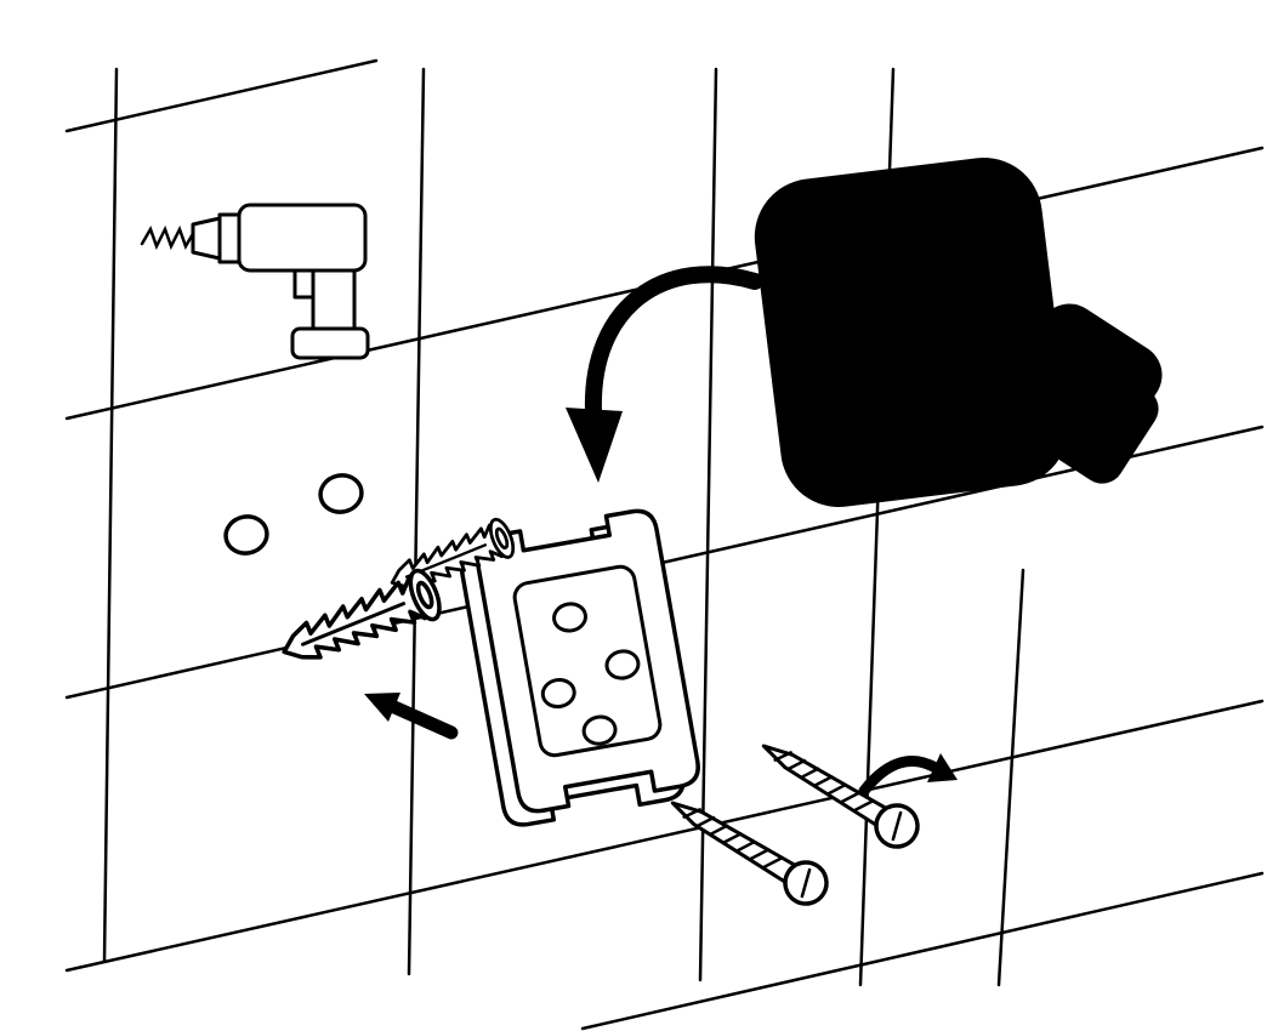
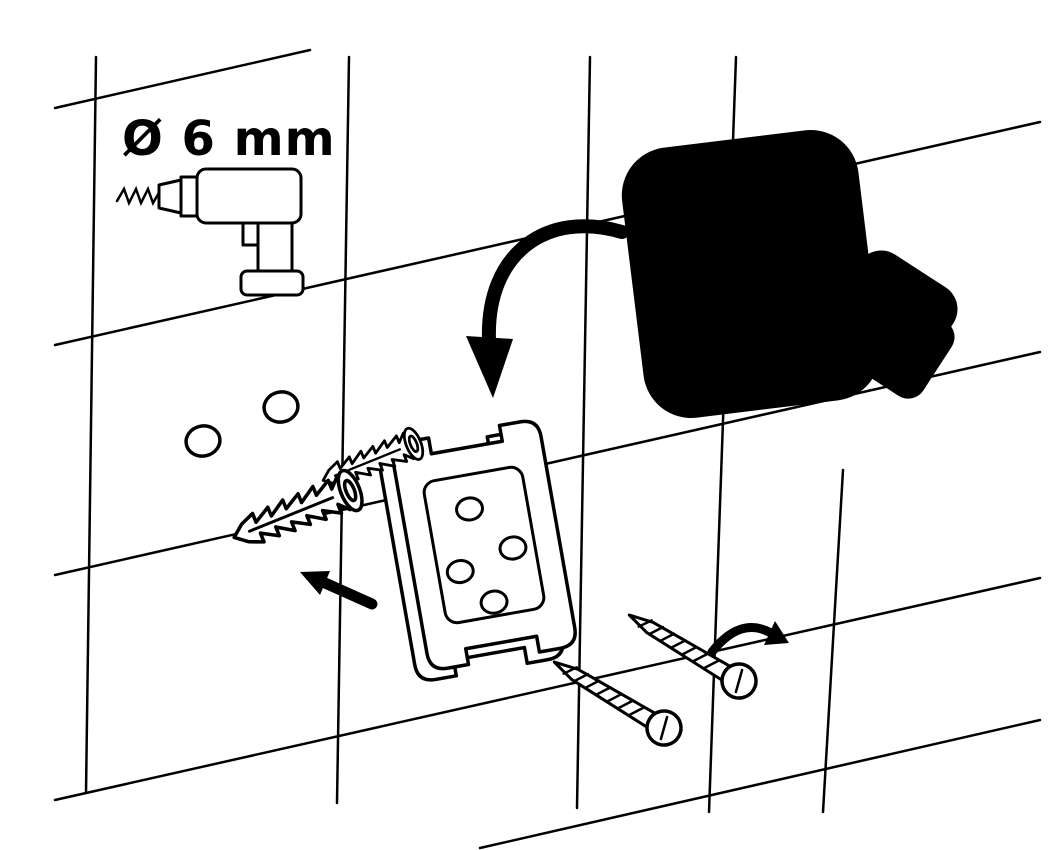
+ Ø 6 mm
